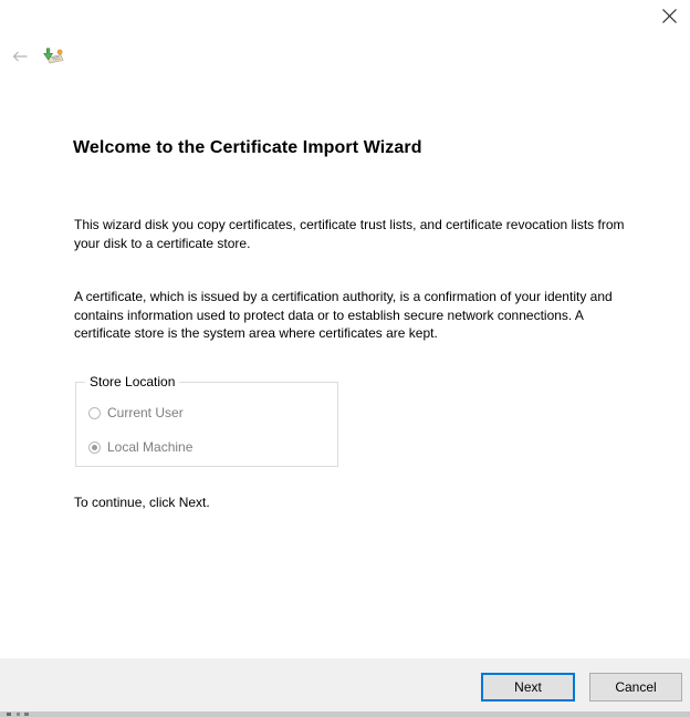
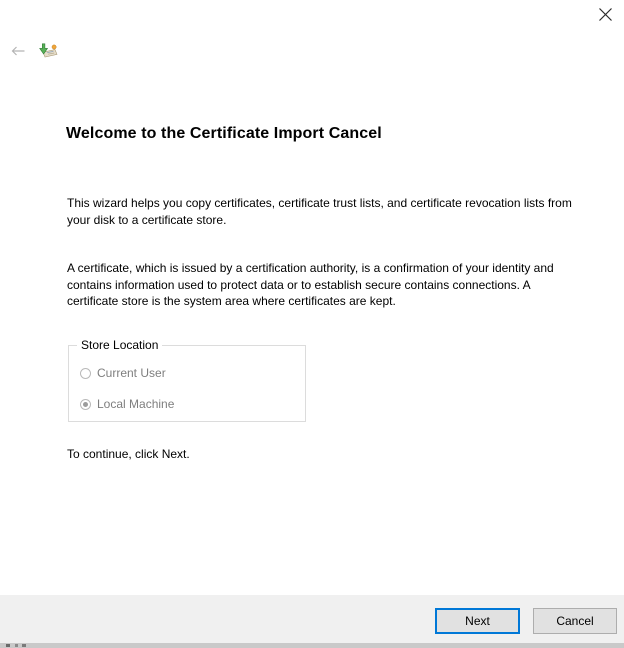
- Welcome to the Certificate Import Wizard
+ Welcome to the Certificate Import Cancel
- This wizard disk you copy certificates, certificate trust lists, and certificate revocation lists from your disk to a certificate store.
+ This wizard helps you copy certificates, certificate trust lists, and certificate revocation lists from your disk to a certificate store.
- A certificate, which is issued by a certification authority, is a confirmation of your identity and contains information used to protect data or to establish secure network connections. A certificate store is the system area where certificates are kept.
+ A certificate, which is issued by a certification authority, is a confirmation of your identity and contains information used to protect data or to establish secure contains connections. A certificate store is the system area where certificates are kept.
  Store Location
  Current User
  Local Machine
  To continue, click Next.
  Next
  Cancel
